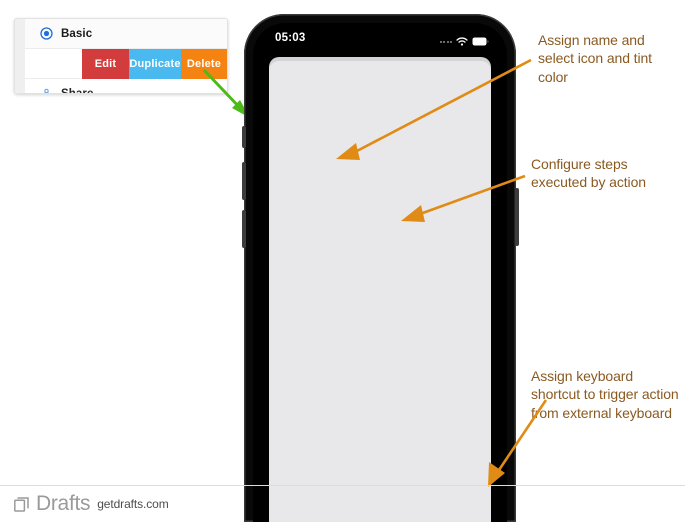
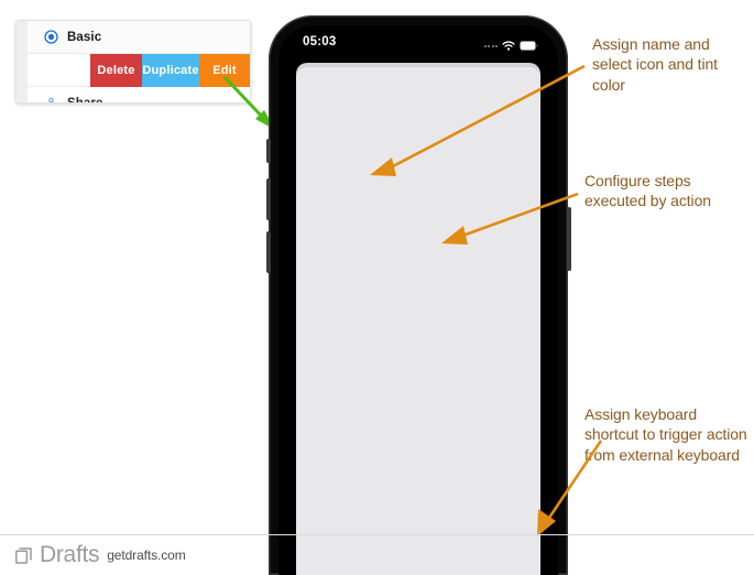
  Basic
- Edit
+ Delete
  Duplicate
- Delete
+ Edit
  05:03
  Assign name and select icon and tint color
  Configure steps executed by action
  Assign keyboard shortcut to trigger action fom external keyboard
  Drafts
  getdrafts.com
